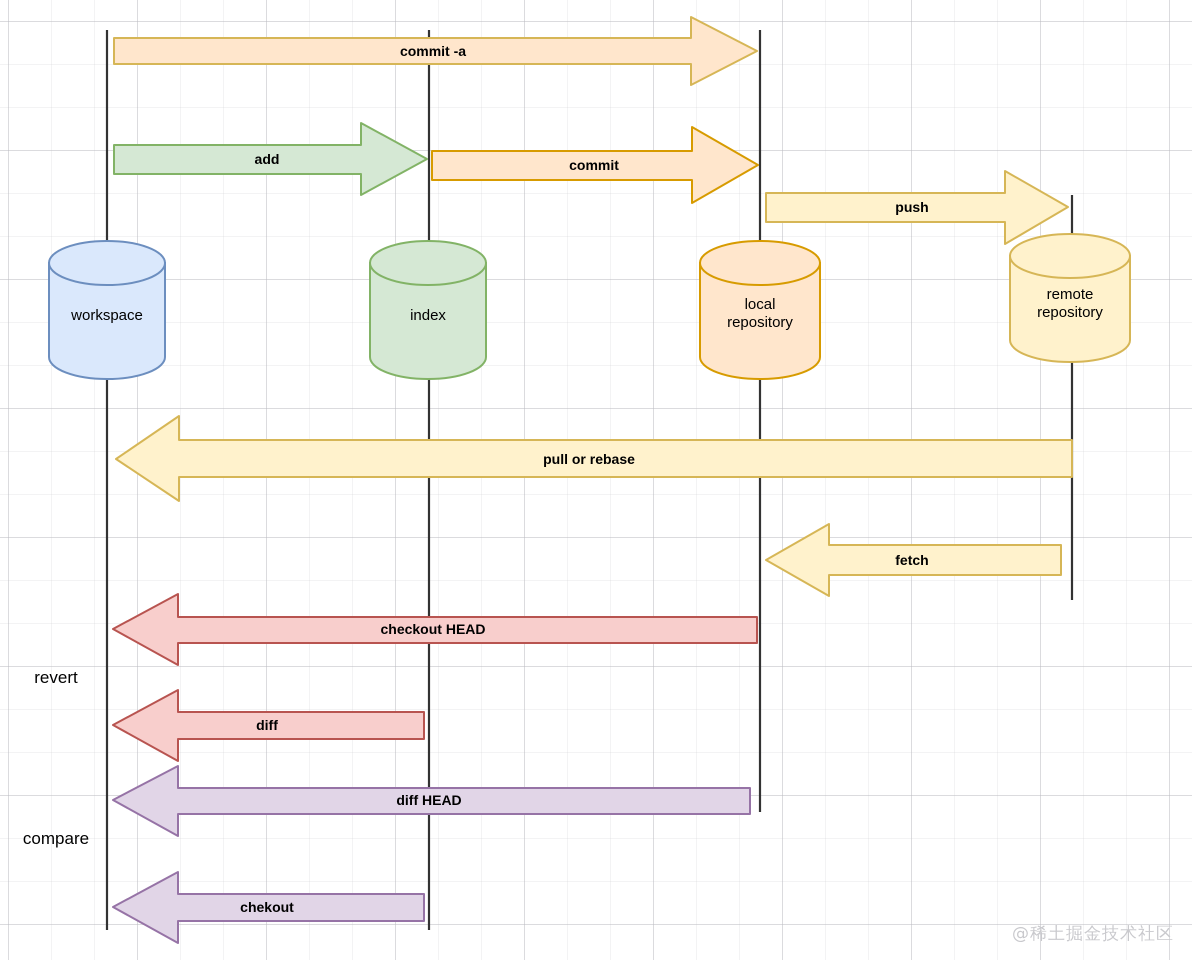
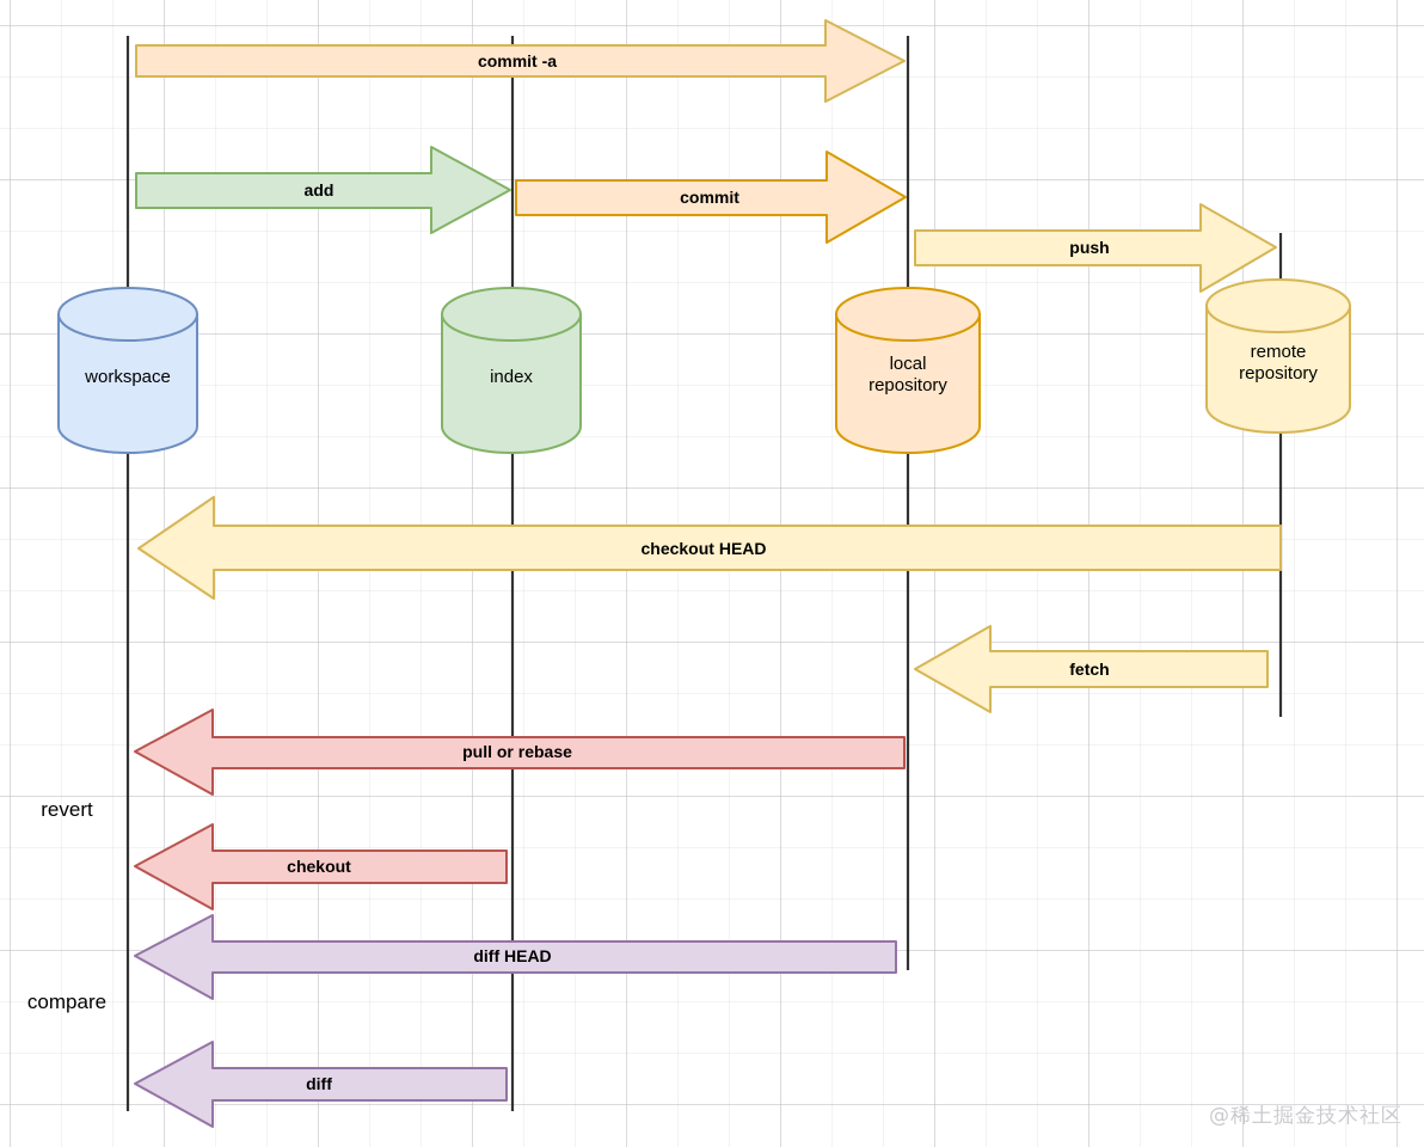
  commit -a
  add
  commit
  push
- pull or rebase
+ checkout HEAD
  fetch
- checkout HEAD
+ pull or rebase
- diff
+ chekout
  diff HEAD
- chekout
+ diff
  workspace
  index
  local
  repository
  remote
  repository
  revert
  compare
  @稀土掘金技术社区
